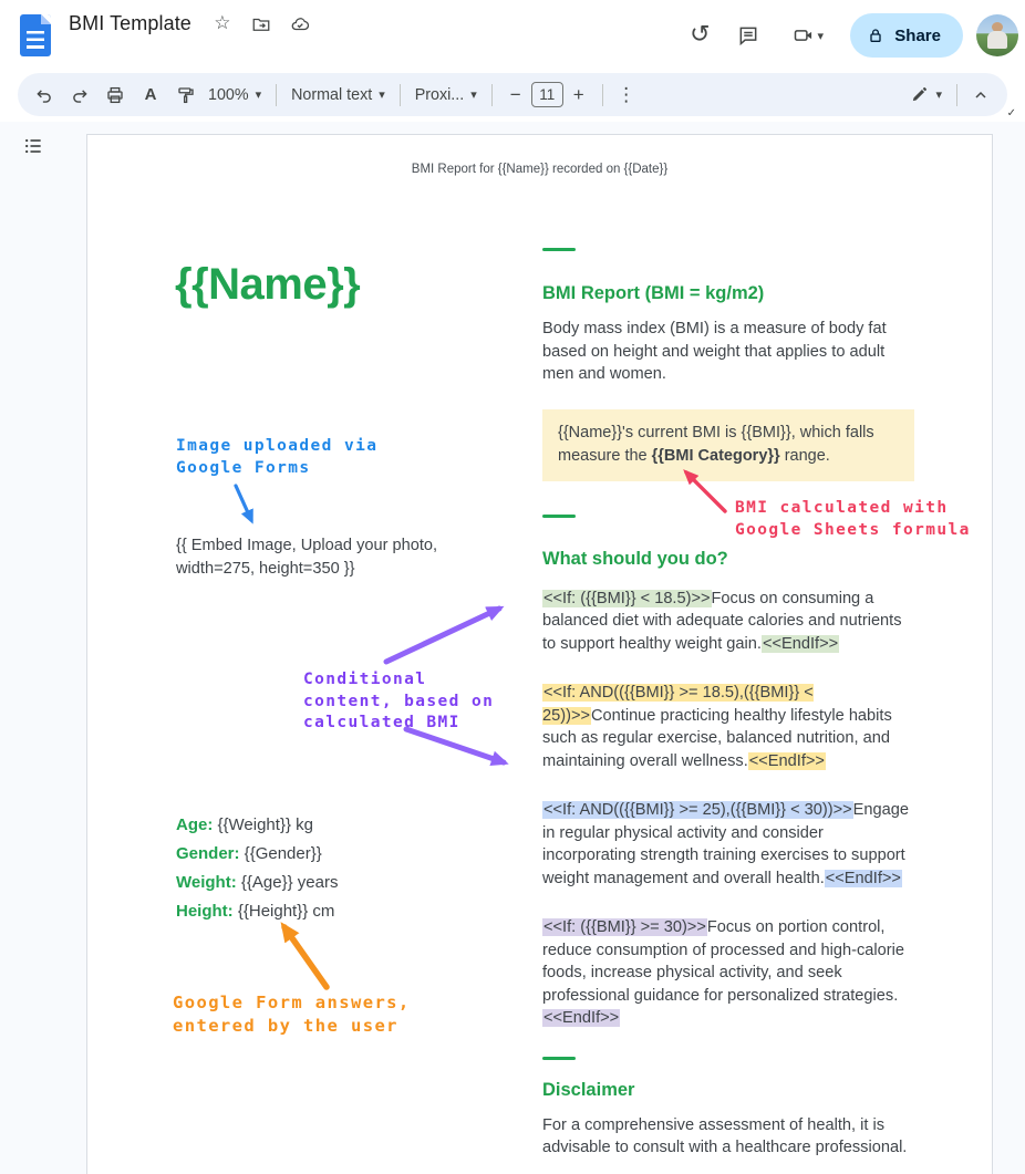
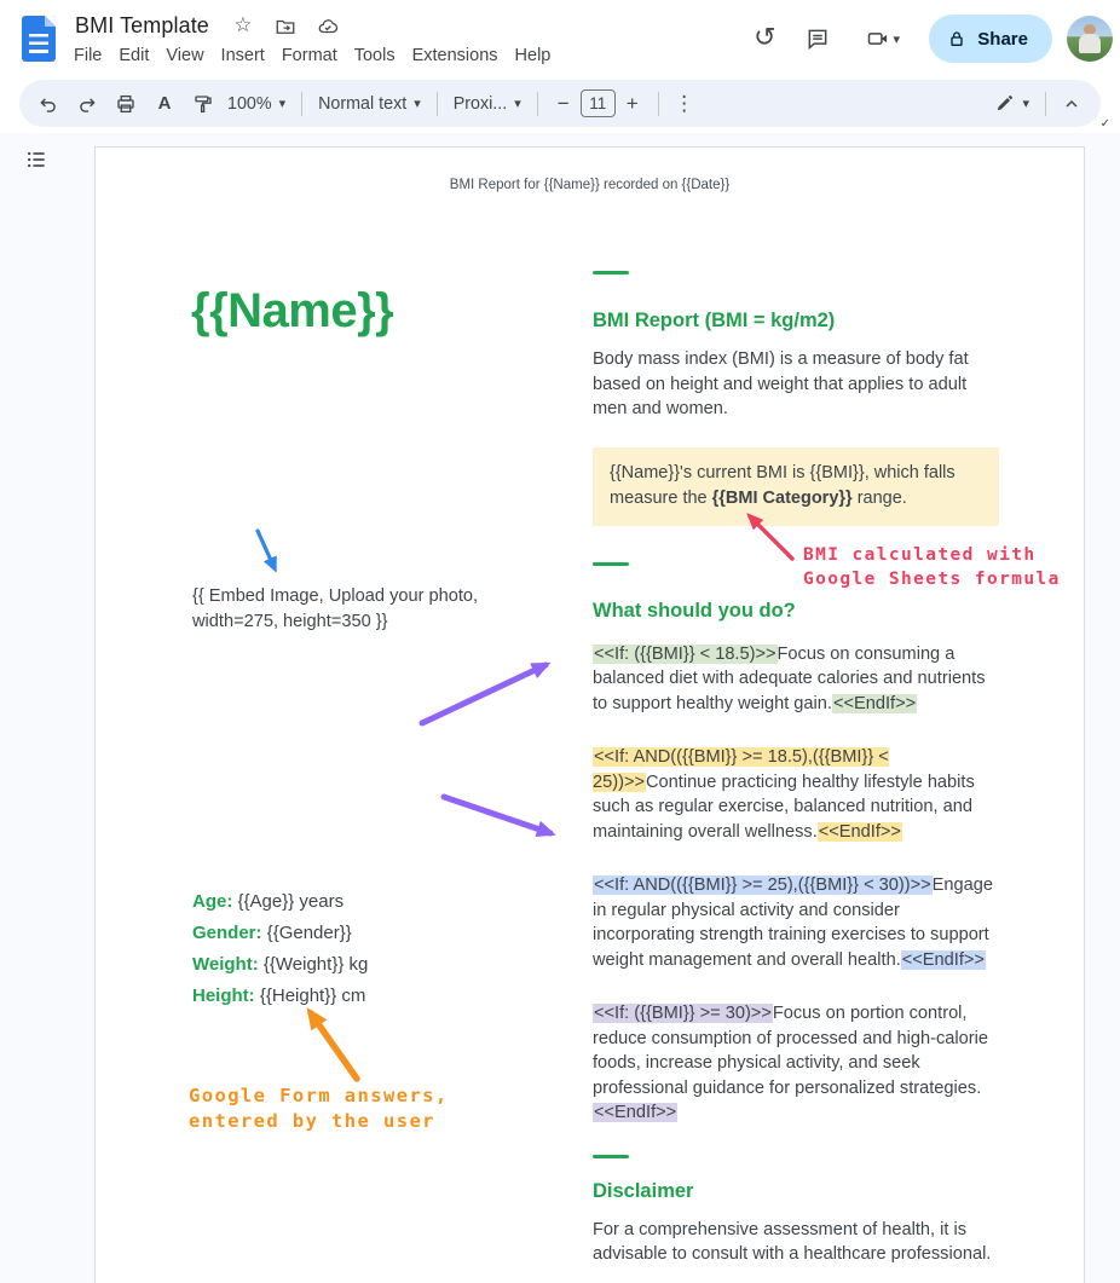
  BMI Template
  ☆
+ File
+ Edit
+ View
+ Insert
+ Format
+ Tools
+ Extensions
+ Help
  ↺
  ▾
  Share
  A
  ✓
  100%
  ▾
  Normal text
  ▾
  Proxi...
  ▾
  −
  11
  +
  ⋮
  ▾
  BMI Report for {{Name}} recorded on {{Date}}
  {{Name}}
- Image uploaded via
- Google Forms
  {{ Embed Image, Upload your photo,
  width=275, height=350 }}
- Conditional
- content, based on
- calculated BMI
- Age: {{Weight}} kg
+ Age: {{Age}} years
  Gender: {{Gender}}
- Weight: {{Age}} years
+ Weight: {{Weight}} kg
  Height: {{Height}} cm
  Google Form answers,
  entered by the user
  BMI Report (BMI = kg/m2)
  Body mass index (BMI) is a measure of body fat based on height and weight that applies to adult men and women.
  {{Name}}'s current BMI is {{BMI}}, which falls measure the {{BMI Category}} range.
  What should you do?
  <<If: ({{BMI}} < 18.5)>>Focus on consuming a balanced diet with adequate calories and nutrients to support healthy weight gain.<<EndIf>>
  <<If: AND(({{BMI}} >= 18.5),({{BMI}} < 25))>>Continue practicing healthy lifestyle habits such as regular exercise, balanced nutrition, and maintaining overall wellness.<<EndIf>>
  <<If: AND(({{BMI}} >= 25),({{BMI}} < 30))>>Engage in regular physical activity and consider incorporating strength training exercises to support weight management and overall health.<<EndIf>>
  <<If: ({{BMI}} >= 30)>>Focus on portion control, reduce consumption of processed and high-calorie foods, increase physical activity, and seek professional guidance for personalized strategies.<<EndIf>>
  Disclaimer
  For a comprehensive assessment of health, it is advisable to consult with a healthcare professional.
  BMI calculated with
  Google Sheets formula
